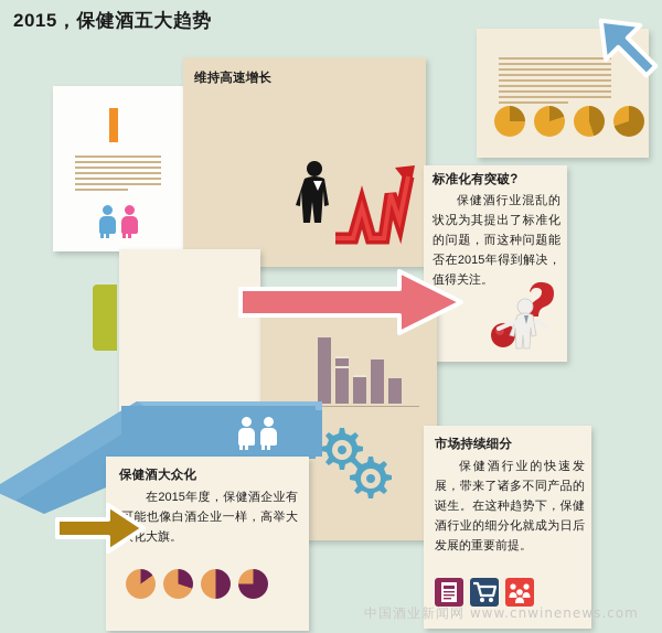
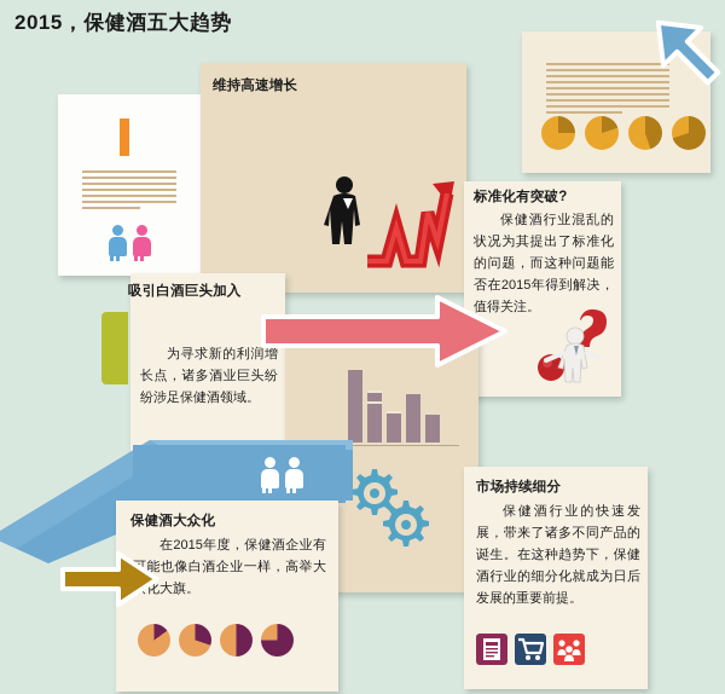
  2015，保健酒五大趋势
  维持高速增长
  标准化有突破?
  保健酒行业混乱的状况为其提出了标准化的问题，而这种问题能否在2015年得到解决，值得关注。
+ 吸引白酒巨头加入
+ 为寻求新的利润增长点，诸多酒业巨头纷纷涉足保健酒领域。
  保健酒大众化
  在2015年度，保健酒企业有能也像白酒企业一样，高举大化大旗。
  市场持续细分
  保健酒行业的快速发展，带来了诸多不同产品的诞生。在这种趋势下，保健酒行业的细分化就成为日后发展的重要前提。
- 中国酒业新闻网 www.cnwinenews.com
